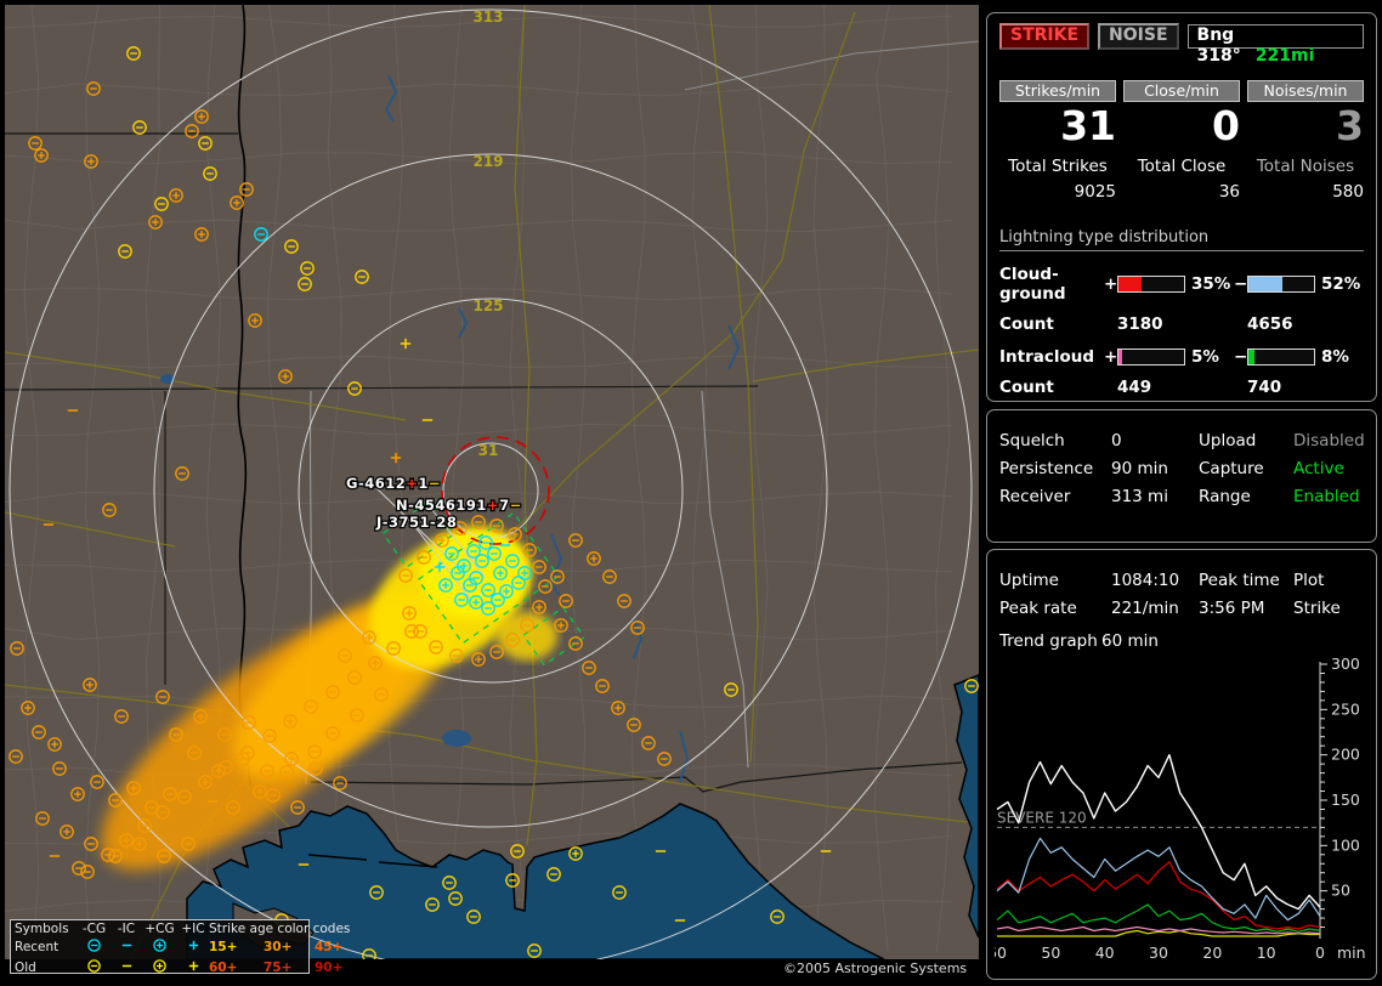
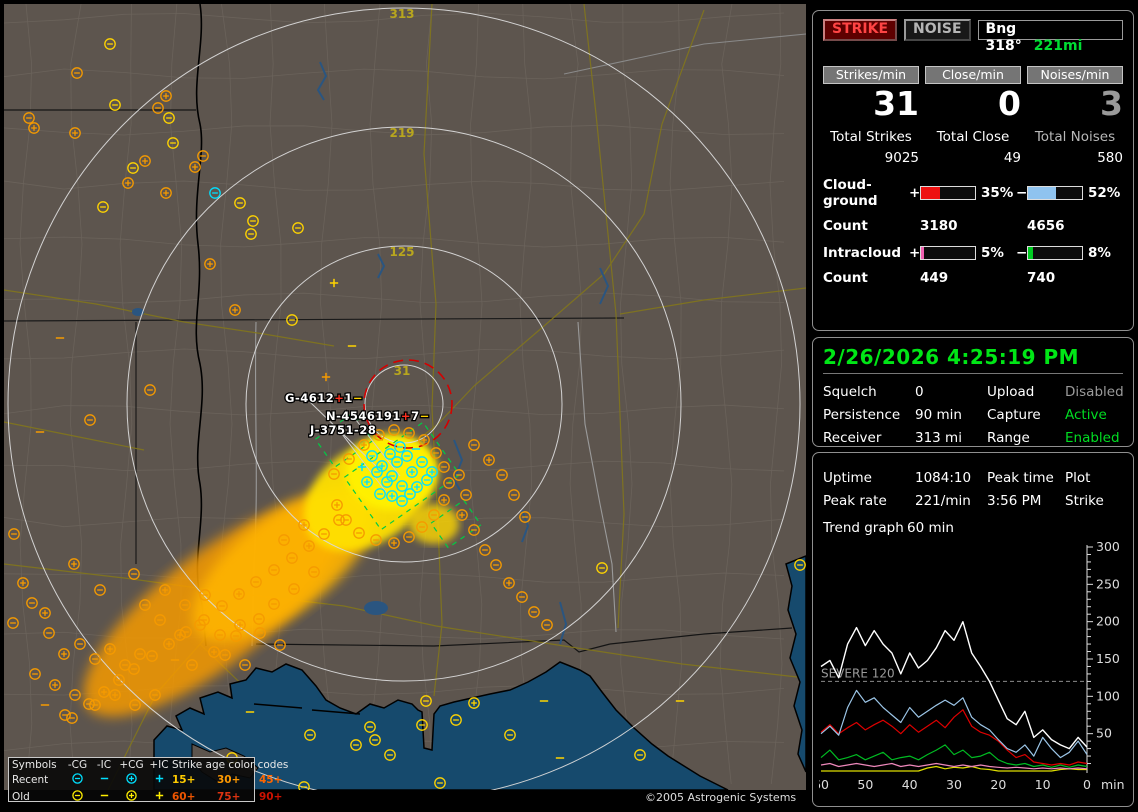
  313
  219
  125
  31
  G-4612+1−
  N-4546191+7−
  J-3751-28
  Symbols
  -CG
  -IC
  +CG
  +IC
  Strike age color codes
  Recent
  15+
  30+
  45+
  Old
  60+
  75+
  90+
  ©2005 Astrogenic Systems
  STRIKE
  NOISE
  Bng 318° 221mi
  Strikes/min
  31
  Total Strikes
  9025
  Close/min
  0
  Total Close
- 36
+ 49
  Noises/min
  3
  Total Noises
  580
- Lightning type distribution
  Cloud-ground
  +
  35%
  −
  52%
  Count
  3180
  4656
  Intracloud
  +
  5%
  −
  8%
  Count
  449
  740
+ 2/26/2026 4:25:19 PM
  Squelch
  0
  Upload
  Disabled
  Persistence
  90 min
  Capture
  Active
  Receiver
  313 mi
  Range
  Enabled
  Uptime
  1084:10
  Peak time
  Plot
  Peak rate
  221/min
  3:56 PM
  Strike
  Trend graph
  60 min
  SEERE 120
  50
  100
  150
  200
  250
  300
  50
  40
  30
  20
  10
  0
  min
